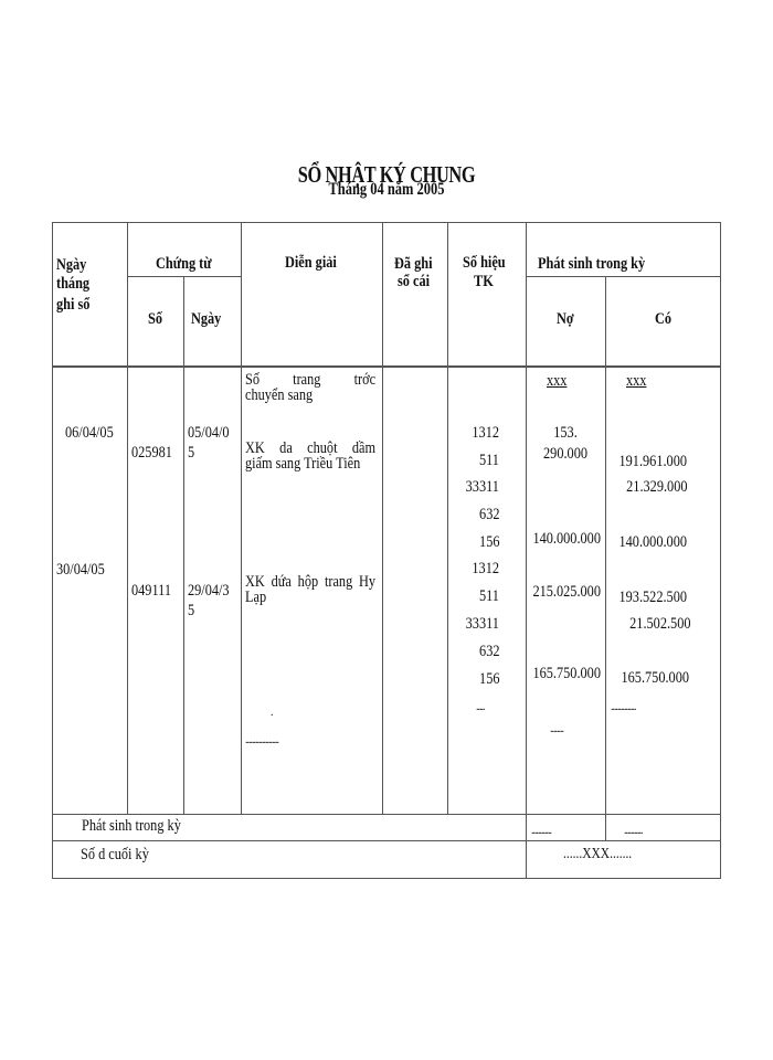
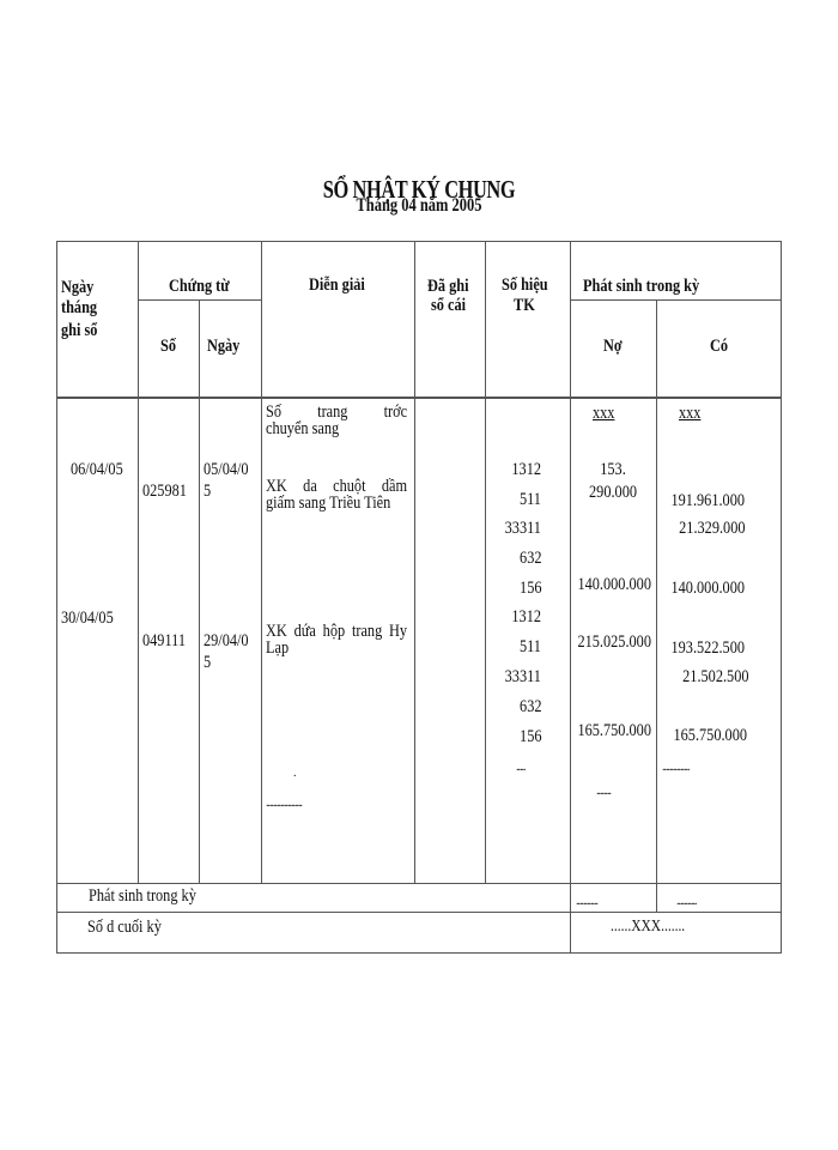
  SỔ NHẬT KÝ CHUNG
  Tháng 04 năm 2005
  Ngày
  tháng
  ghi sổ
  Chứng từ
  Số
  Ngày
  Diễn giải
  Đã ghi
  sổ cái
  Số hiệu
  TK
  Phát sinh trong kỳ
  Nợ
  Có
  Số trang trớc
  chuyển sang
  xxx
  xxx
  06/04/05
  025981
  05/04/0
  5
  XK da chuột dầm
  giấm sang Triều Tiên
  1312
  511
  33311
  632
  156
  153.
  290.000
  140.000.000
  191.961.000
  21.329.000
  140.000.000
  30/04/05
  049111
- 29/04/3
+ 29/04/0
  5
  XK dứa hộp trang Hy
  Lạp
  1312
  511
  33311
  632
  156
  215.025.000
  165.750.000
  193.522.500
  21.502.500
  165.750.000
  .
  ....................
  .....
  ........
  ...............
  Phát sinh trong kỳ
  ............
  ...........
  Số d cuối kỳ
  ......XXX.......
